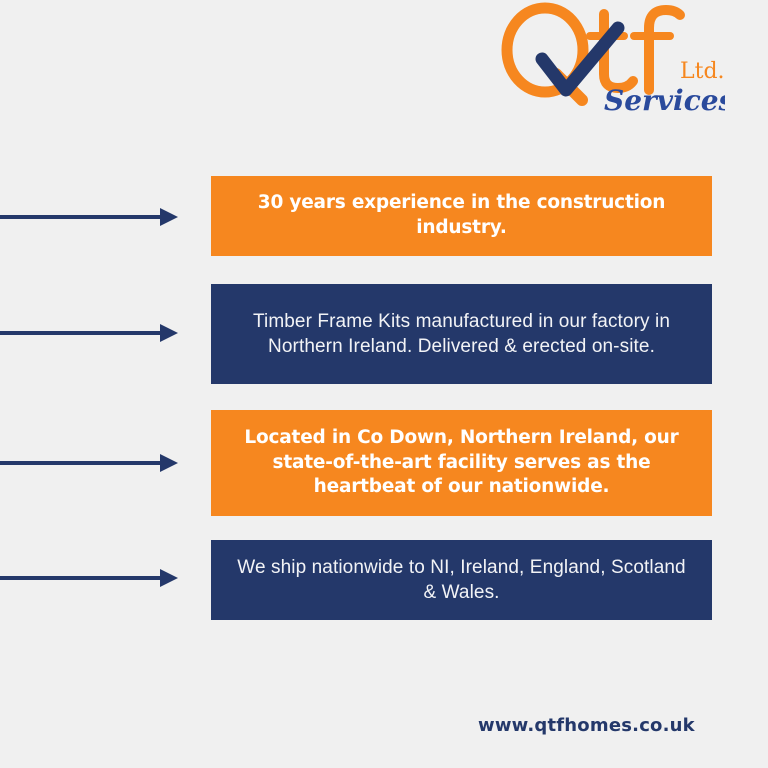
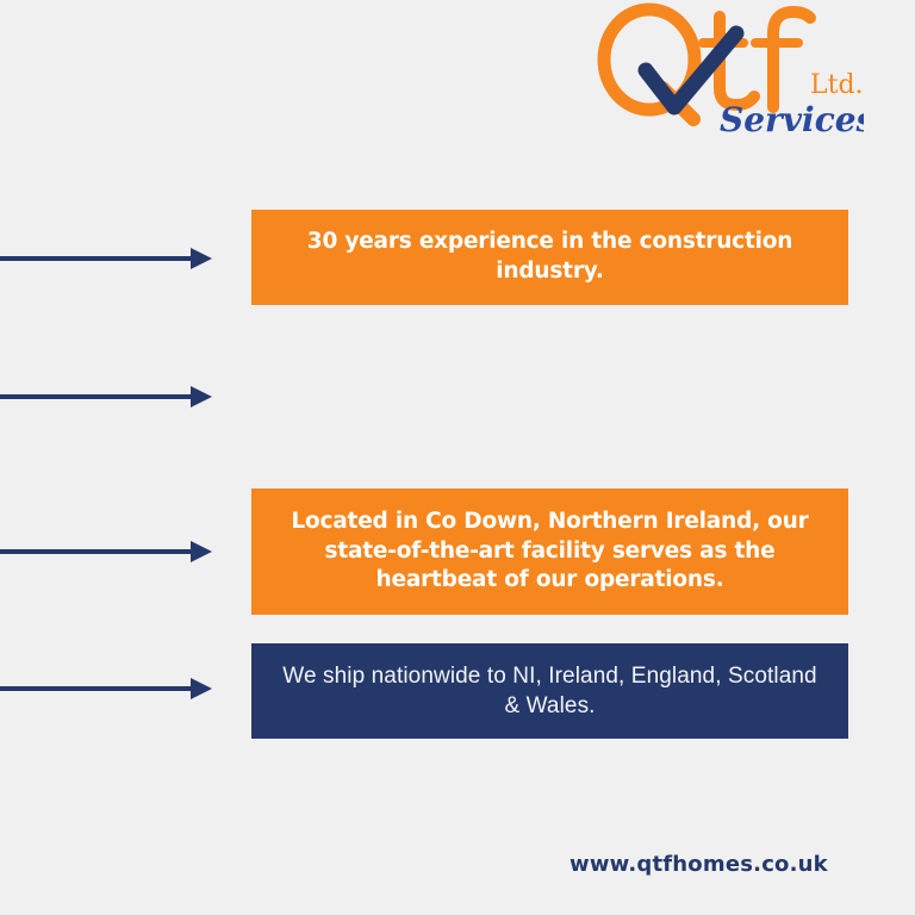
  Ltd.
  Service
  30 years experience in the construction industry.
- Timber Frame Kits manufactured in our factory in Northern Ireland. Delivered & erected on-site.
- Located in Co Down, Northern Ireland, our state-of-the-art facility serves as the heartbeat of our nationwide.
+ Located in Co Down, Northern Ireland, our state-of-the-art facility serves as the heartbeat of our operations.
  We ship nationwide to NI, Ireland, England, Scotland & Wales.
  www.qtfhomes.co.uk
